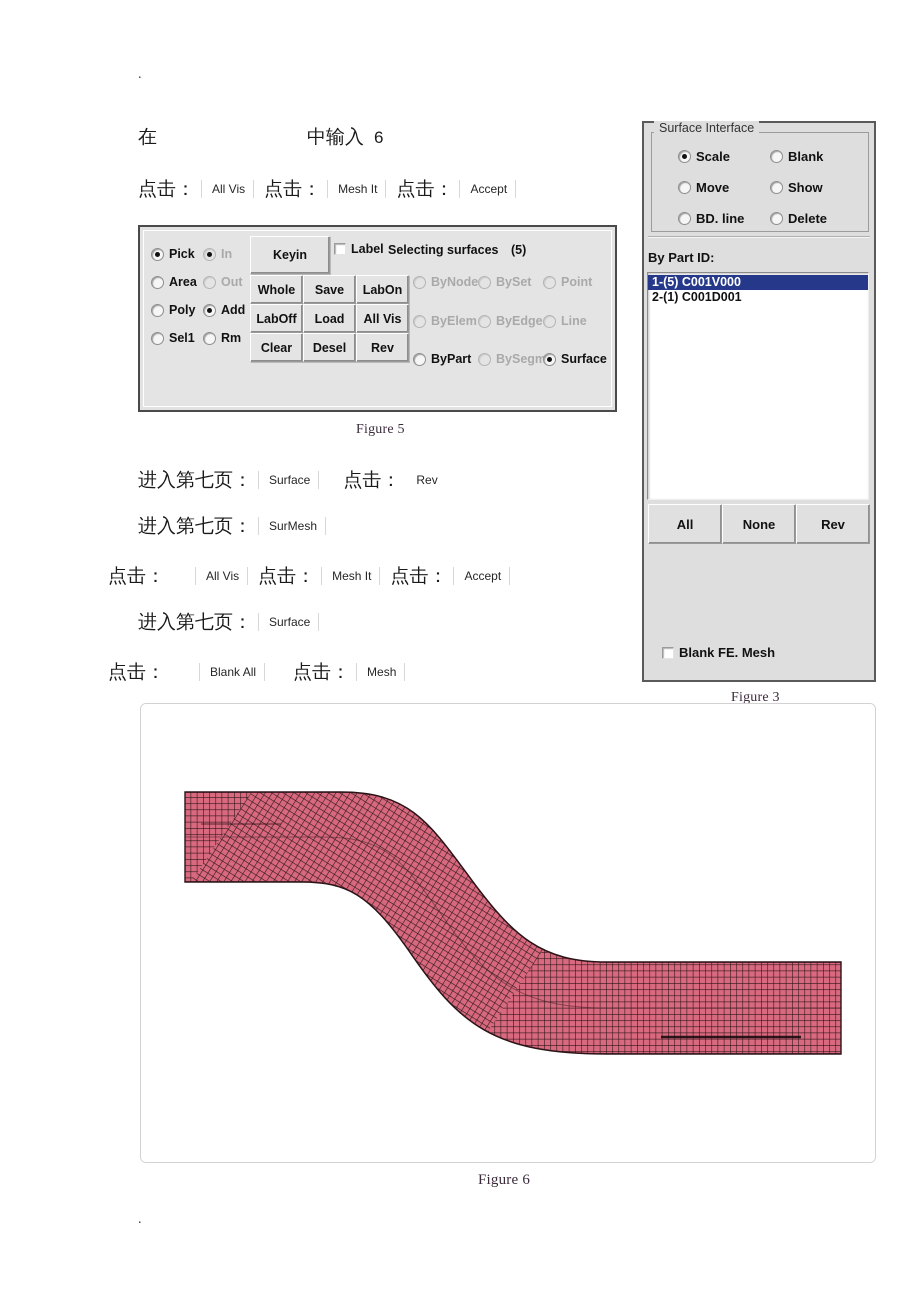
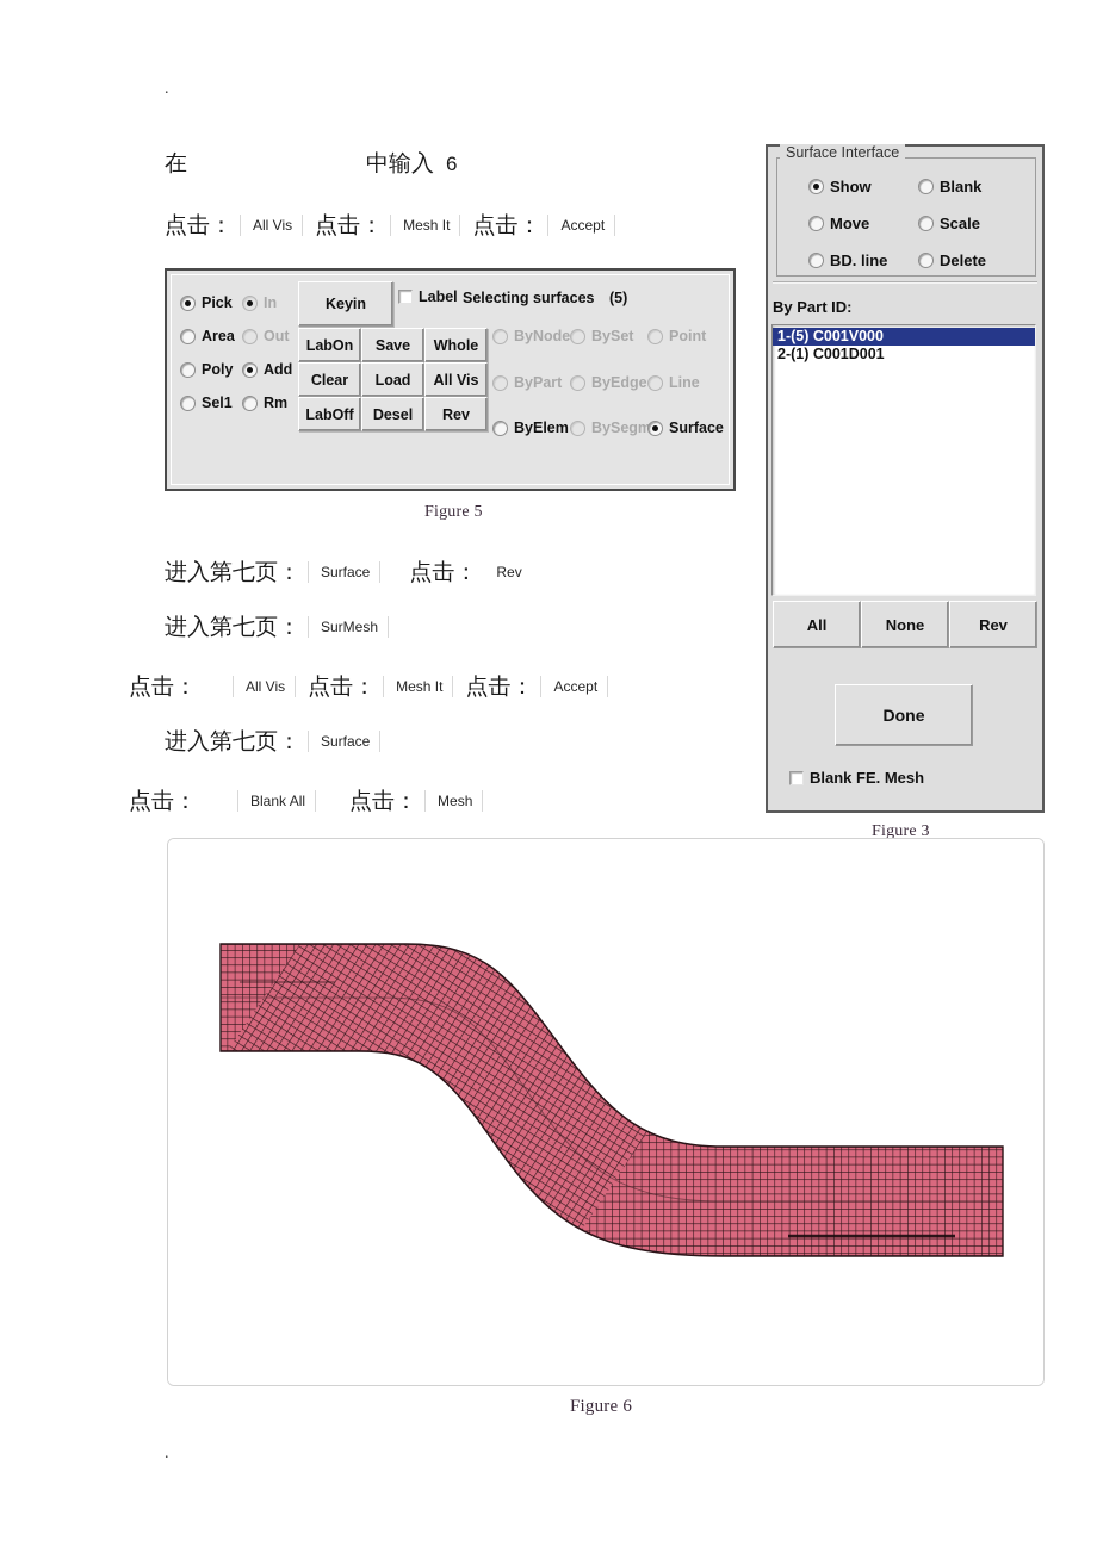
  .
  .
  在
  中输入
  6
  点击：
  All Vis
  点击：
  Mesh It
  点击：
  Accept
  Pick
  Area
  Poly
  Sel1
  In
  Out
  Add
  Rm
  Keyin
  Label
  Selecting surfaces
  (5)
- Whole
+ LabOn
  Save
- LabOn
+ Whole
- LabOff
+ Clear
  Load
  All Vis
- Clear
+ LabOff
  Desel
  Rev
  ByNode
  BySet
  Point
- ByElem
+ ByPart
  ByEdge
  Line
- ByPart
+ ByElem
  BySegm
  Surface
  Figure 5
  进入第七页：
  Surface
  点击：
  Rev
  进入第七页：
  SurMesh
  点击：
  All Vis
  点击：
  Mesh It
  点击：
  Accept
  进入第七页：
  Surface
  点击：
  Blank All
  点击：
  Mesh
- Scale
+ Show
  Blank
  Move
- Show
+ Scale
  BD. line
  Delete
  All
  None
  Rev
+ Done
  Blank FE. Mesh
  Surface Interface
  By Part ID:
  1-(5) C001V000
  2-(1) C001D001
  Figure 3
  Figure 6
